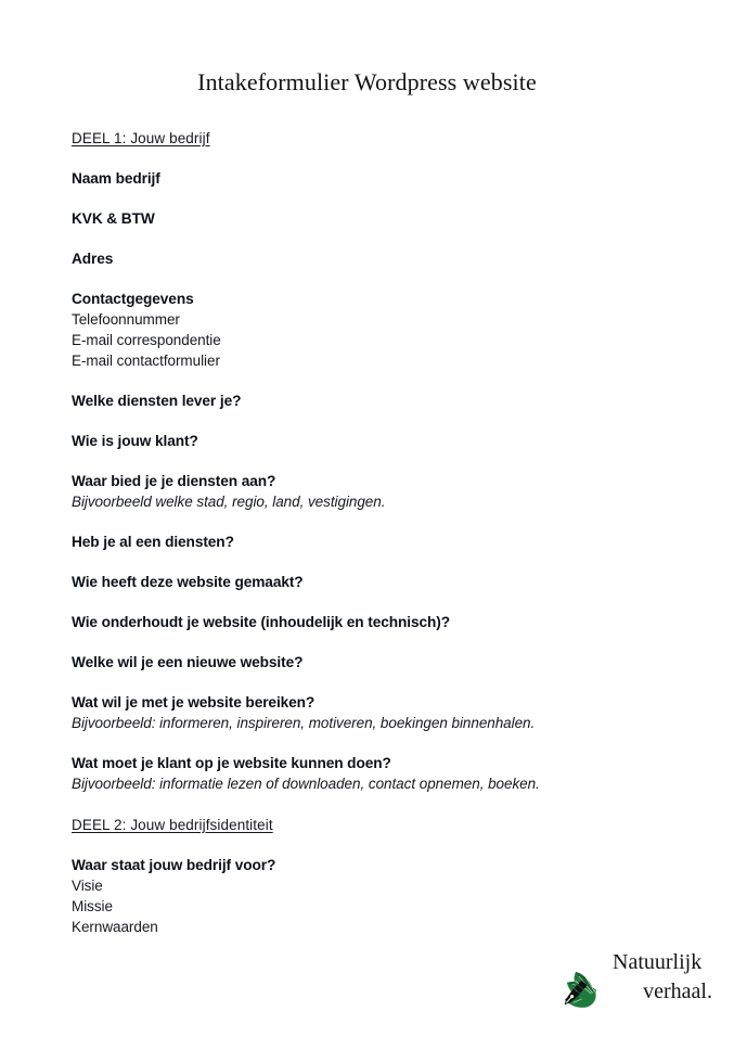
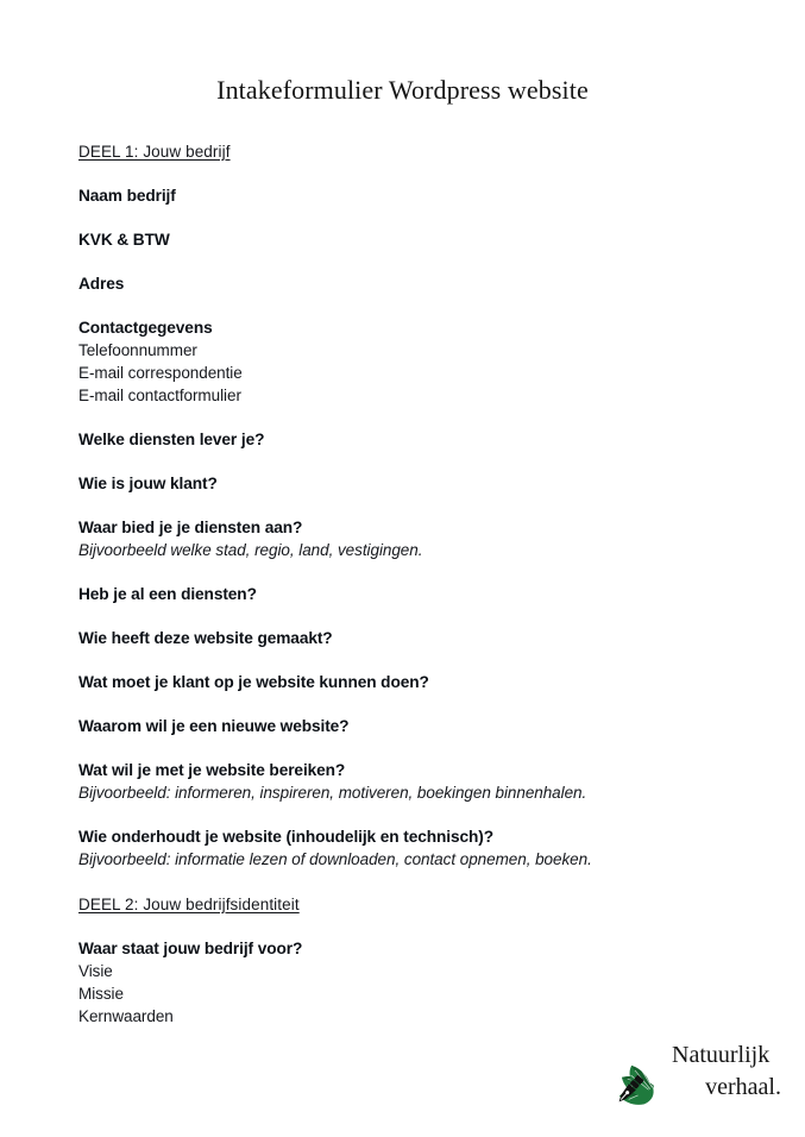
  Intakeformulier Wordpress website
  DEEL 1: Jouw bedrijf
  Naam bedrijf
  KVK & BTW
  Adres
  Contactgegevens
  Telefoonnummer
  E-mail correspondentie
  E-mail contactformulier
  Welke diensten lever je?
  Wie is jouw klant?
  Waar bied je je diensten aan?
  Bijvoorbeeld welke stad, regio, land, vestigingen.
  Heb je al een diensten?
  Wie heeft deze website gemaakt?
- Wie onderhoudt je website (inhoudelijk en technisch)?
+ Wat moet je klant op je website kunnen doen?
- Welke wil je een nieuwe website?
+ Waarom wil je een nieuwe website?
  Wat wil je met je website bereiken?
  Bijvoorbeeld: informeren, inspireren, motiveren, boekingen binnenhalen.
- Wat moet je klant op je website kunnen doen?
+ Wie onderhoudt je website (inhoudelijk en technisch)?
  Bijvoorbeeld: informatie lezen of downloaden, contact opnemen, boeken.
  DEEL 2: Jouw bedrijfsidentiteit
  Waar staat jouw bedrijf voor?
  Visie
  Missie
  Kernwaarden
  Natuurlijk
  verhaal.
